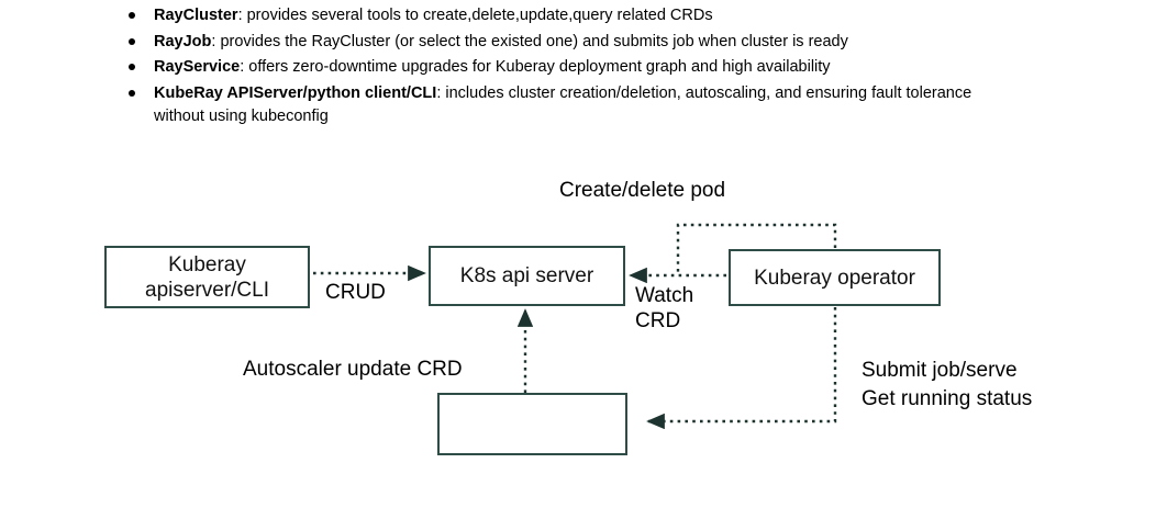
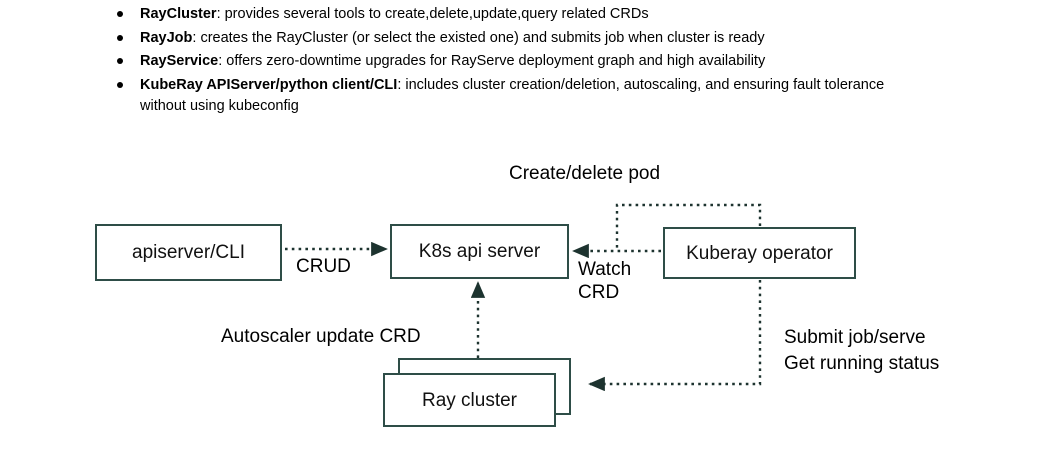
  RayCluster: provides several tools to create,delete,update,query related CRDs
- RayJob: provides the RayCluster (or select the existed one) and submits job when cluster is ready
+ RayJob: creates the RayCluster (or select the existed one) and submits job when cluster is ready
- RayService: offers zero-downtime upgrades for Kuberay deployment graph and high availability
+ RayService: offers zero-downtime upgrades for RayServe deployment graph and high availability
  KubeRay APIServer/python client/CLI: includes cluster creation/deletion, autoscaling, and ensuring fault tolerance
  without using kubeconfig
- Kuberay
  apiserver/CLI
  K8s api server
  Kuberay operator
+ Ray cluster
  CRUD
  Create/delete pod
  Watch
  CRD
  Autoscaler update CRD
  Submit job/serve
  Get running status
